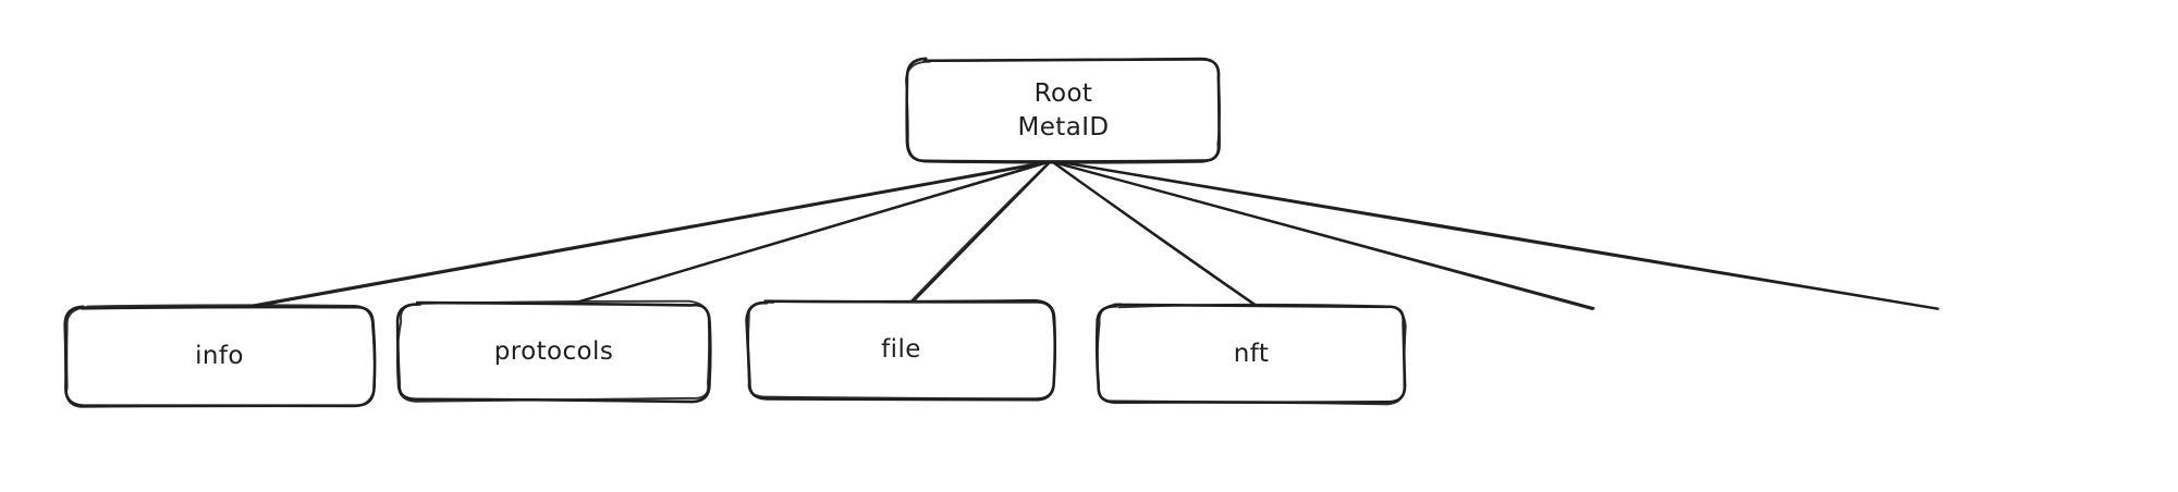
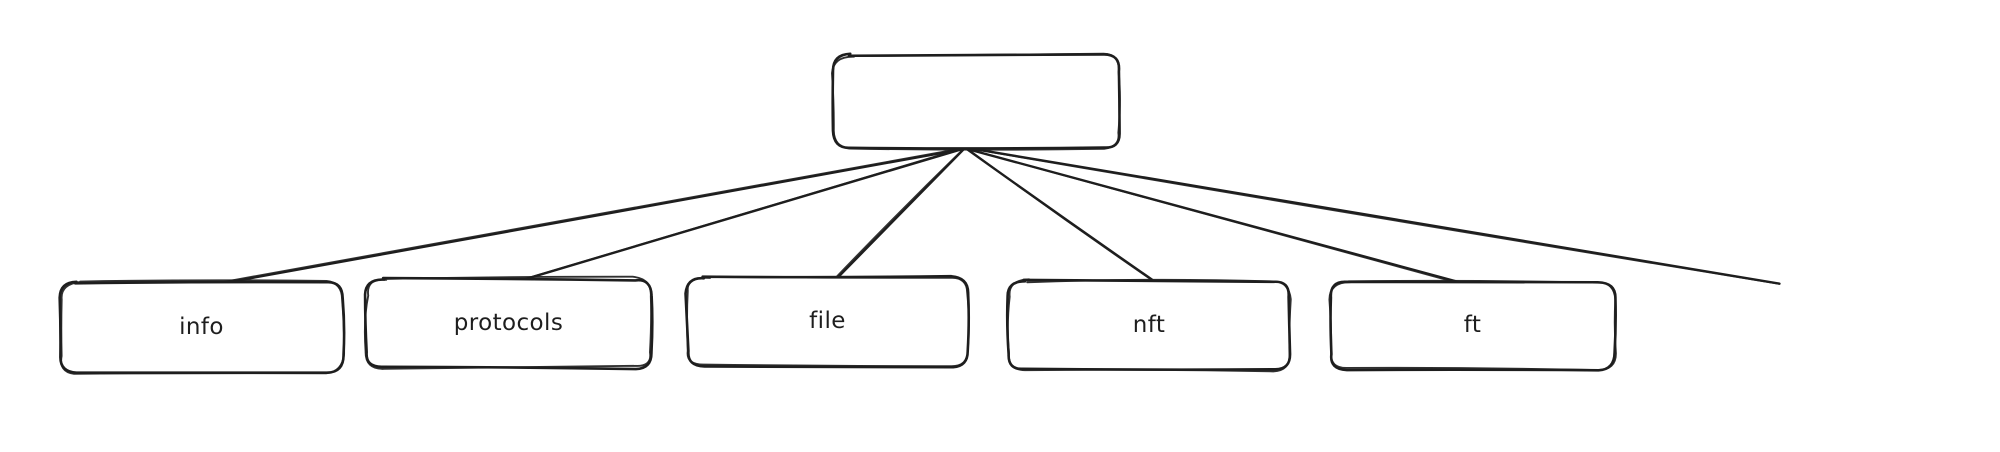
- Root
- MetaID
  info
  protocols
  file
  nft
+ ft
